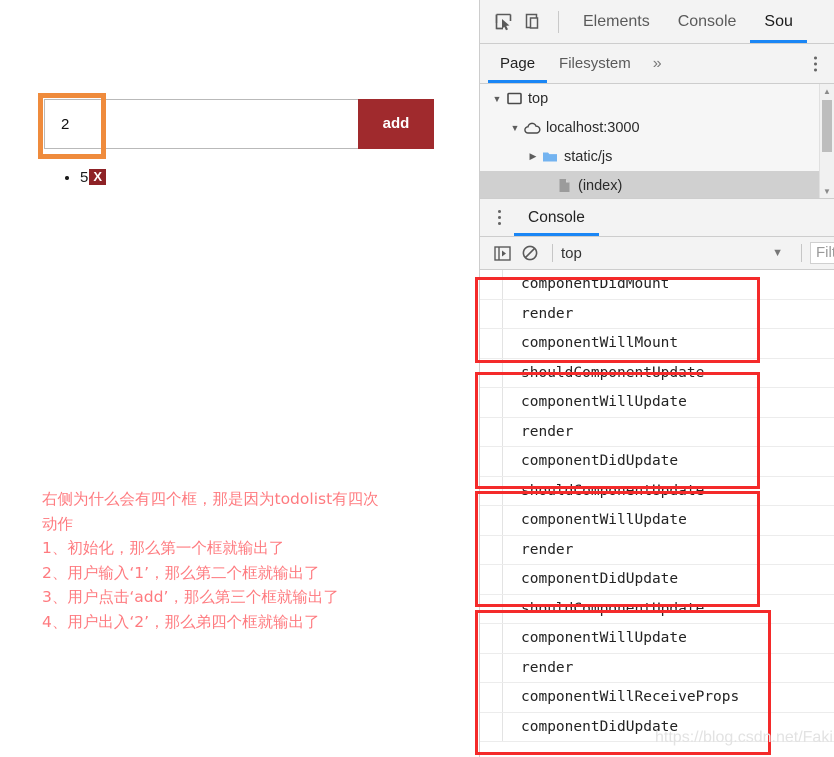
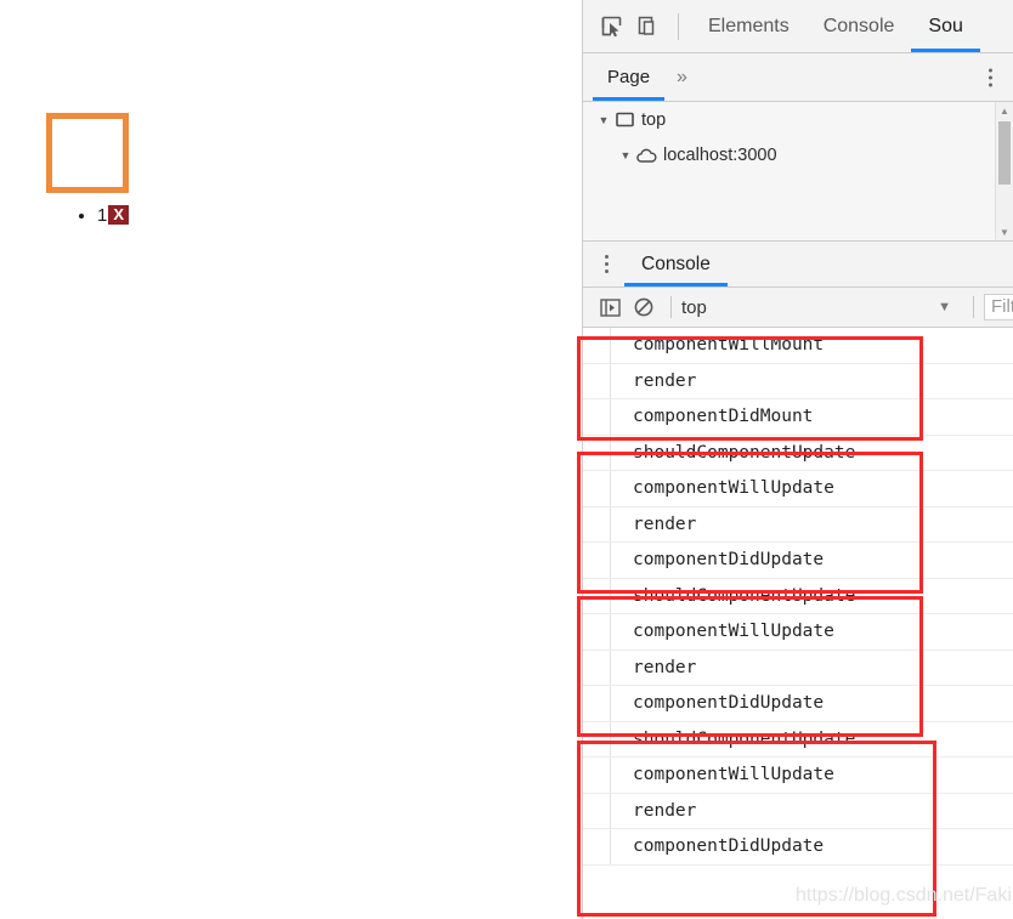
- 2
- add
- 5 X
+ 1 X
- 右侧为什么会有四个框，那是因为todolist有四次
- 动作
- 1、初始化，那么第一个框就输出了
- 2、用户输入‘1’，那么第二个框就输出了
- 3、用户点击‘add’，那么第三个框就输出了
- 4、用户出入‘2’，那么弟四个框就输出了
  Elements
  Console
  Sou
  Page
- Filesystem
  »
  ▼
  top
  ▼
  localhost:3000
- ▶
- static/js
- (index)
  ▲
  ▼
  Console
  top
  ▼
- componentDidMount
+ componentWillMount
  render
- componentWillMount
+ componentDidMount
  shouldComponentUpdate
  componentWillUpdate
  render
  componentDidUpdate
  shouldComponentUpdate
  componentWillUpdate
  render
  componentDidUpdate
  shouldComponentUpdate
  componentWillUpdate
  render
- componentWillReceiveProps
  componentDidUpdate
  https://blog.csdn.net/Faki
